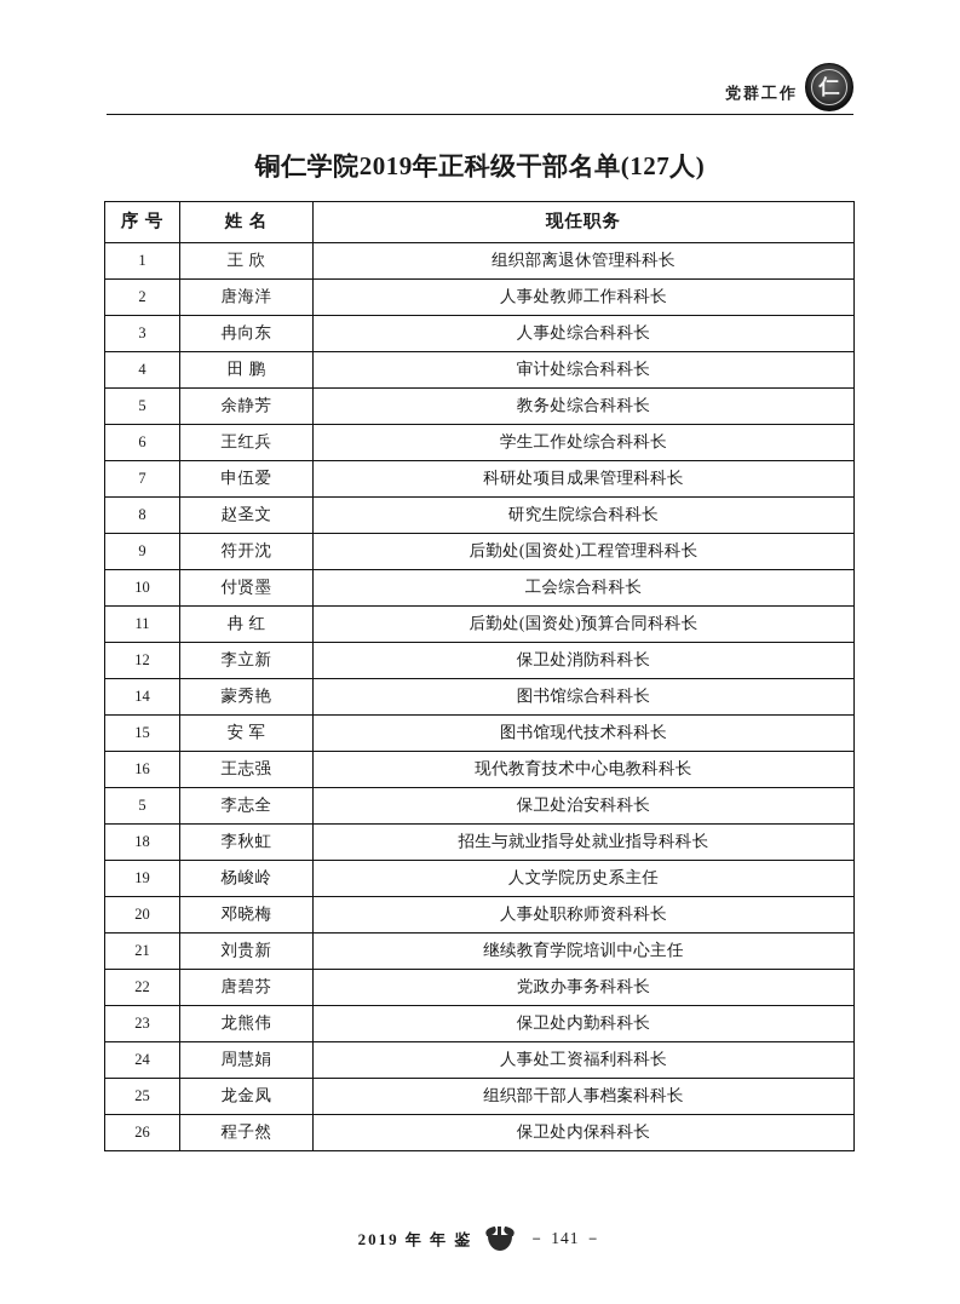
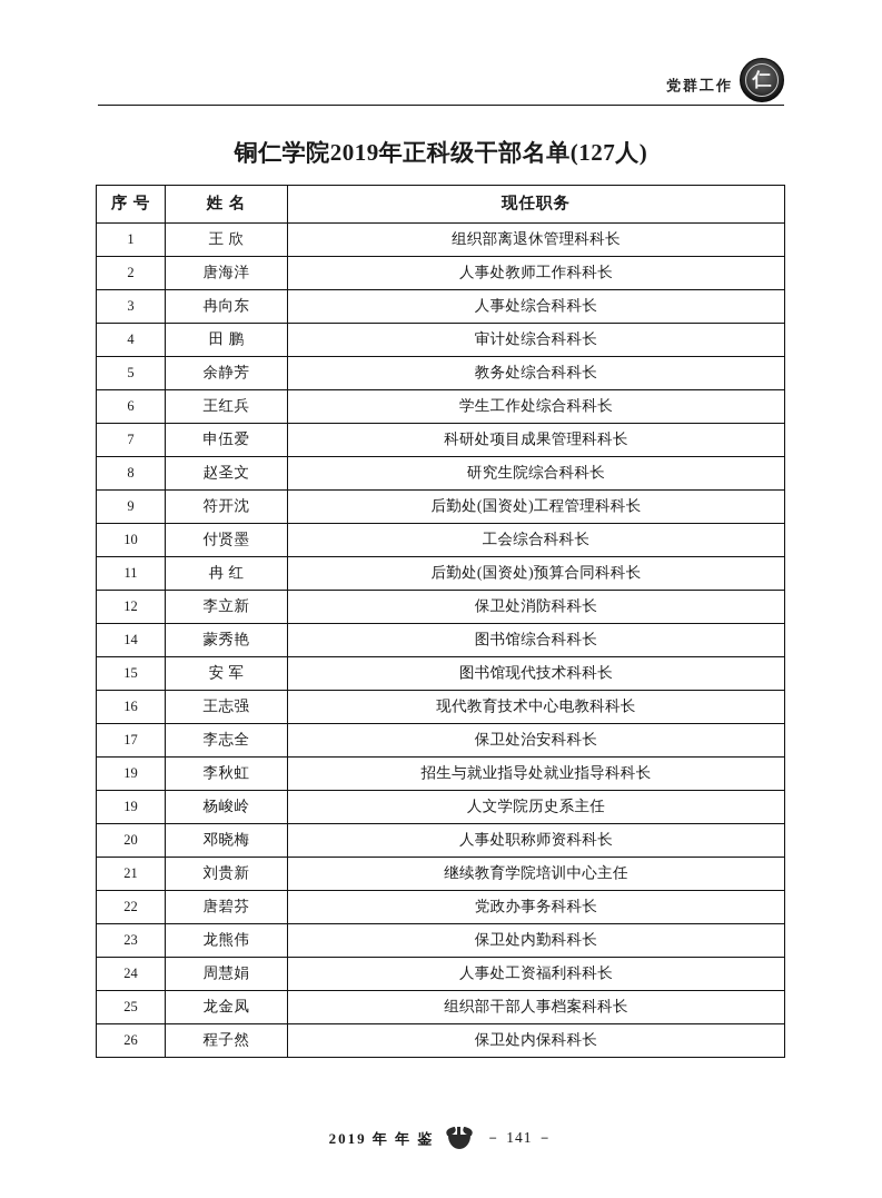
  党群工作
  仁
  铜仁学院2019年正科级干部名单(127人)
  序 号	姓 名	现任职务
  1	王 欣	组织部离退休管理科科长
  2	唐海洋	人事处教师工作科科长
  3	冉向东	人事处综合科科长
  4	田 鹏	审计处综合科科长
  5	余静芳	教务处综合科科长
  6	王红兵	学生工作处综合科科长
  7	申伍爱	科研处项目成果管理科科长
  8	赵圣文	研究生院综合科科长
  9	符开沈	后勤处(国资处)工程管理科科长
  10	付贤墨	工会综合科科长
  11	冉 红	后勤处(国资处)预算合同科科长
  12	李立新	保卫处消防科科长
  14	蒙秀艳	图书馆综合科科长
  15	安 军	图书馆现代技术科科长
  16	王志强	现代教育技术中心电教科科长
- 5	李志全	保卫处治安科科长
+ 17	李志全	保卫处治安科科长
- 18	李秋虹	招生与就业指导处就业指导科科长
+ 19	李秋虹	招生与就业指导处就业指导科科长
  19	杨峻岭	人文学院历史系主任
  20	邓晓梅	人事处职称师资科科长
  21	刘贵新	继续教育学院培训中心主任
  22	唐碧芬	党政办事务科科长
  23	龙熊伟	保卫处内勤科科长
  24	周慧娟	人事处工资福利科科长
  25	龙金凤	组织部干部人事档案科科长
  26	程子然	保卫处内保科科长
  2019 年 年 鉴
  － 141 －
